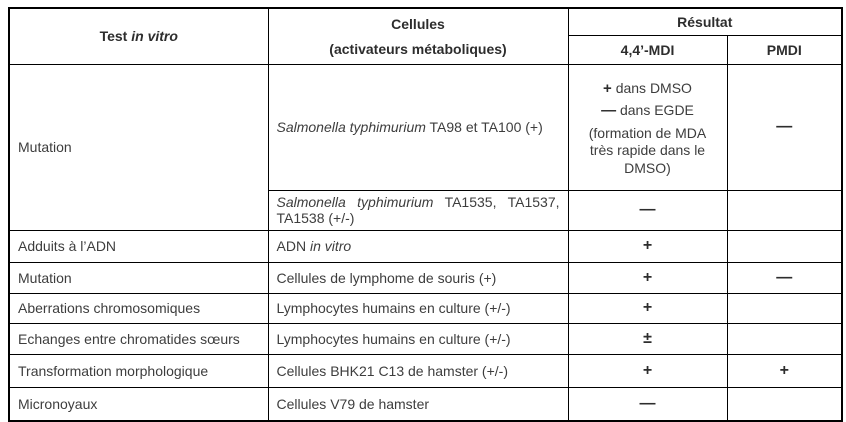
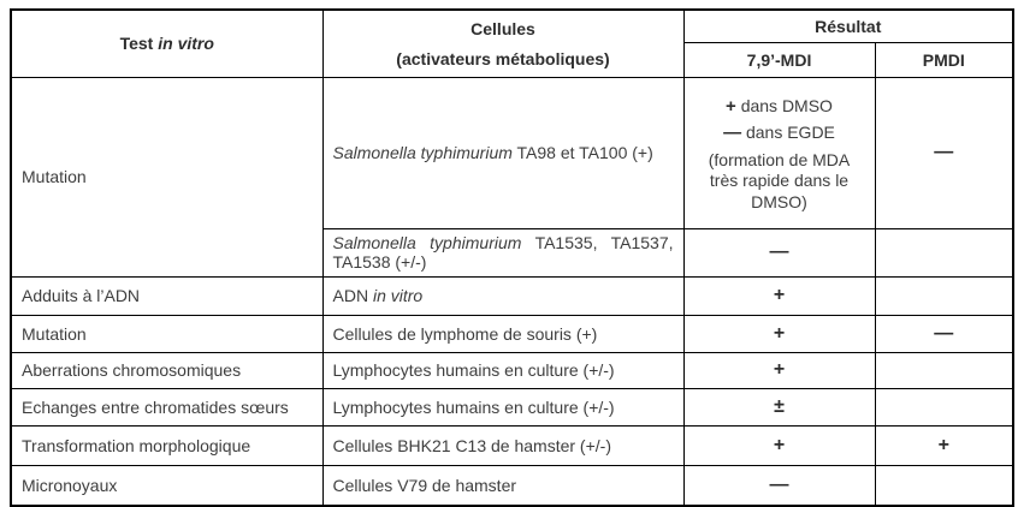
  Test in vitro	Cellules (activateurs métaboliques)	Résultat
- 4,4’-MDI	PMDI
+ 7,9’-MDI	PMDI
  Mutation	Salmonella typhimurium TA98 et TA100 (+)	+ dans DMSO — dans EGDE (formation de MDA très rapide dans le DMSO)	—
  Salmonella typhimurium TA1535, TA1537, TA1538 (+/-)	—
  Adduits à l’ADN	ADN in vitro	+
  Mutation	Cellules de lymphome de souris (+)	+	—
  Aberrations chromosomiques	Lymphocytes humains en culture (+/-)	+
  Echanges entre chromatides sœurs	Lymphocytes humains en culture (+/-)	±
  Transformation morphologique	Cellules BHK21 C13 de hamster (+/-)	+	+
  Micronoyaux	Cellules V79 de hamster	—
